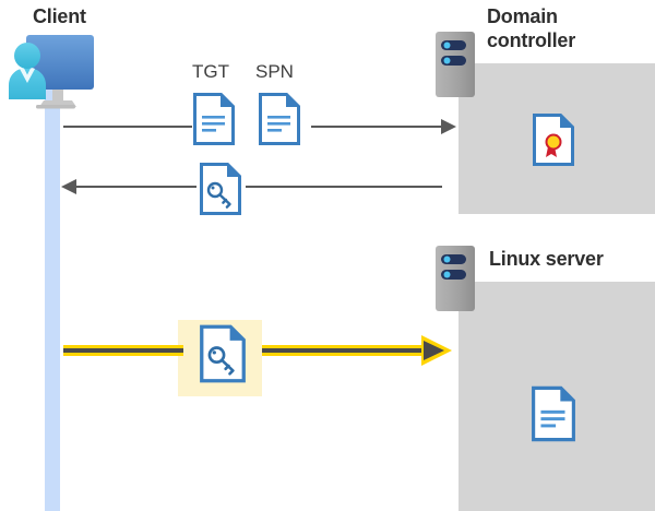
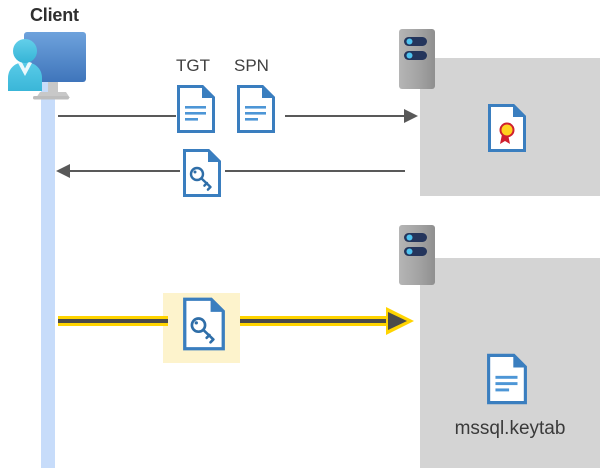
  Client
- Domain
- controller
- Linux server
  TGT
  SPN
+ mssql.keytab
